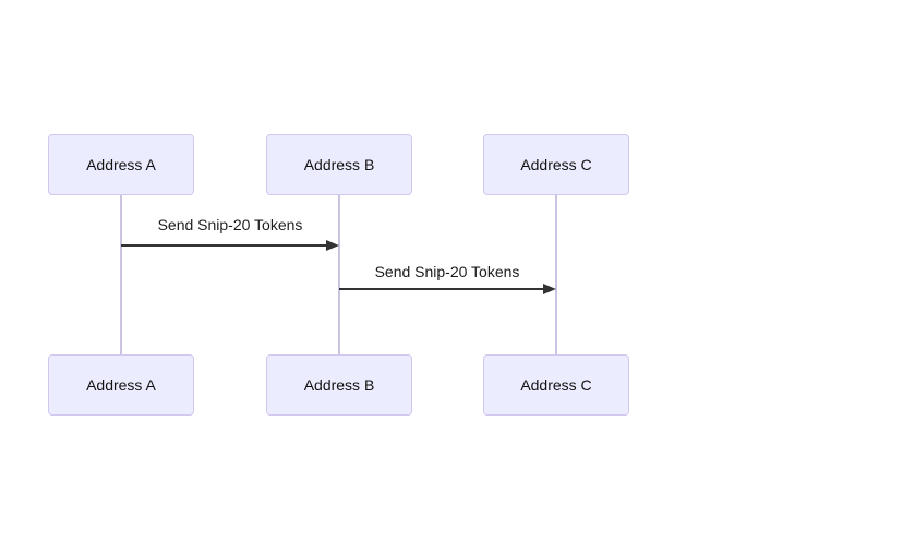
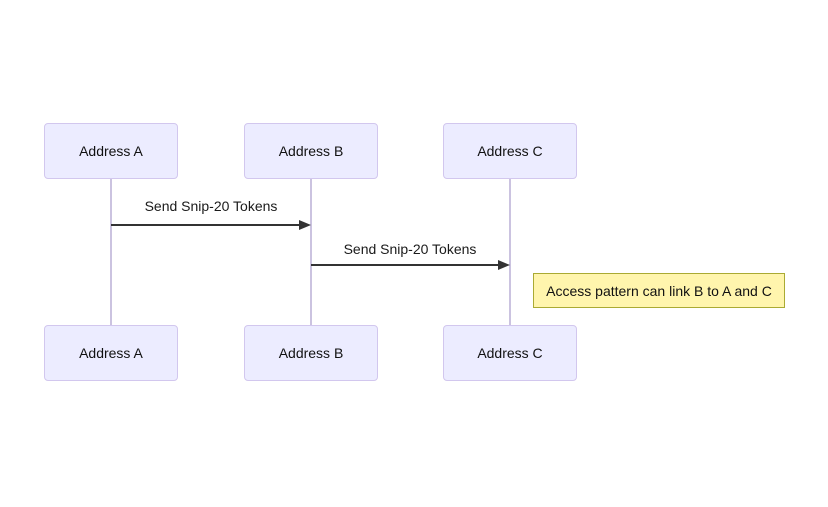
  Address A
  Address B
  Address C
  Send Snip-20 Tokens
  Send Snip-20 Tokens
+ Access pattern can link B to A and C
  Address A
  Address B
  Address C
